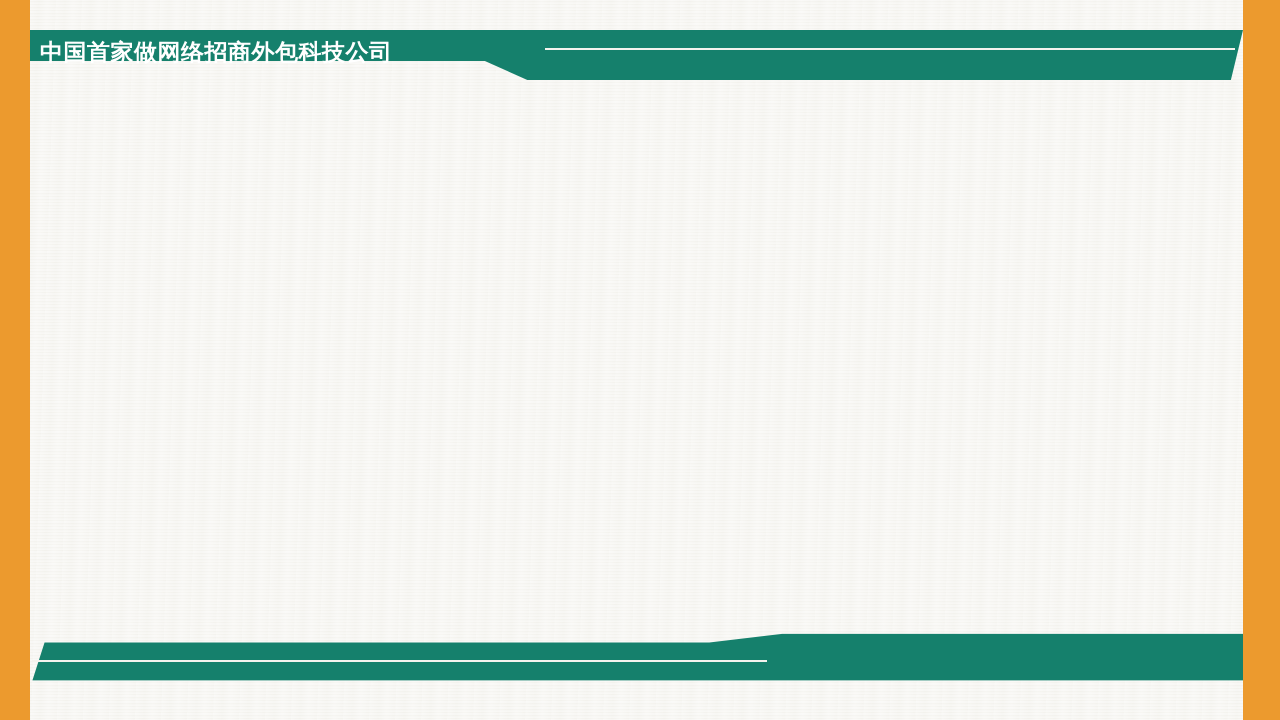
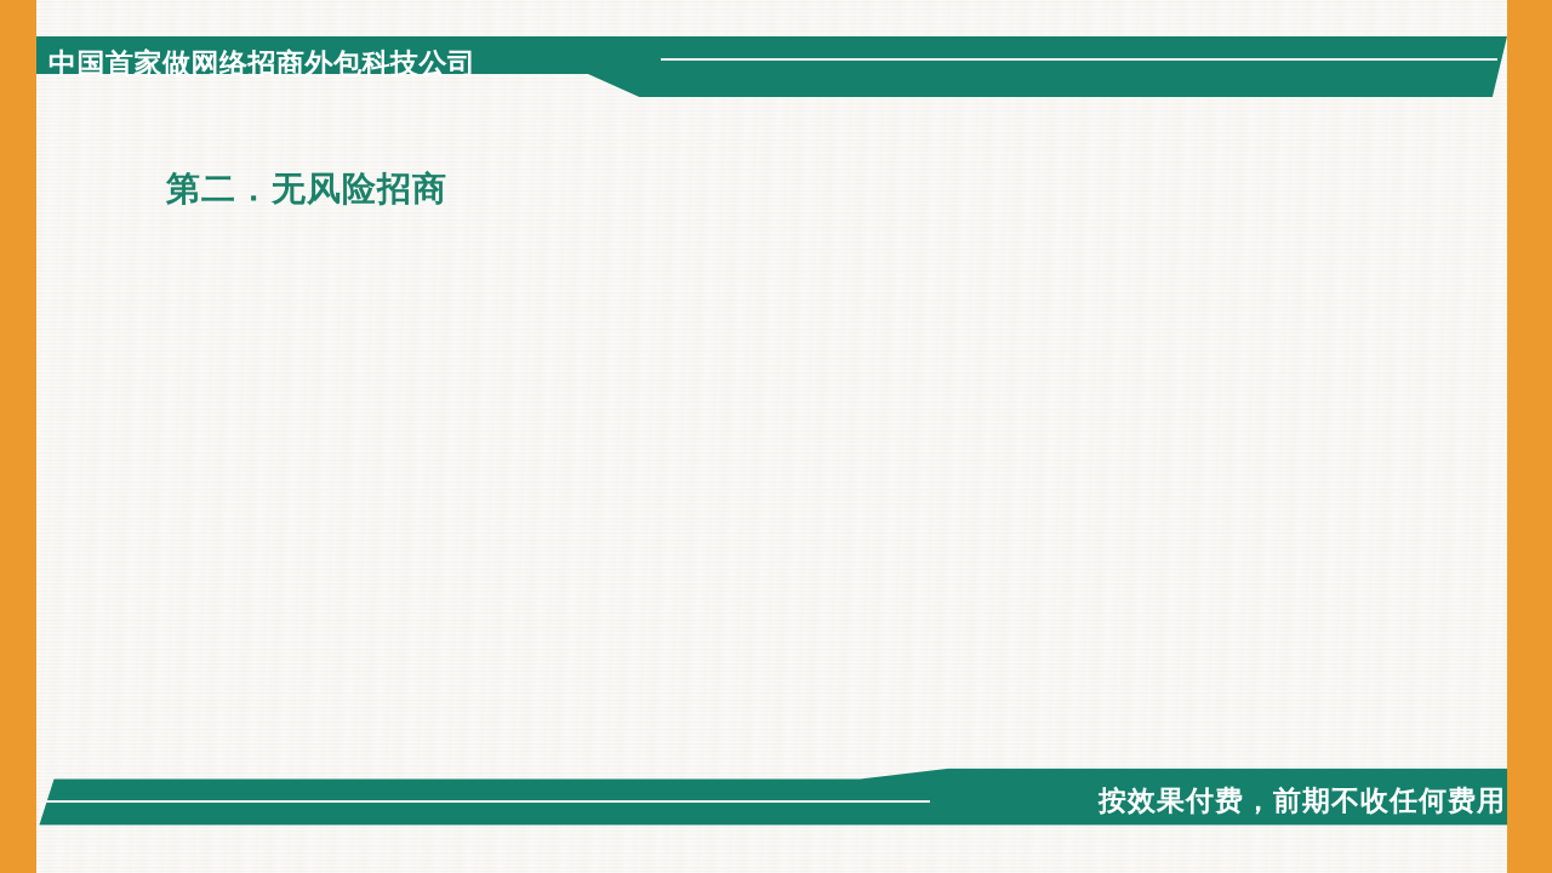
  中国首家做网络招商外包科技公司
+ 第二．无风险招商
+ 按效果付费，前期不收任何费用
